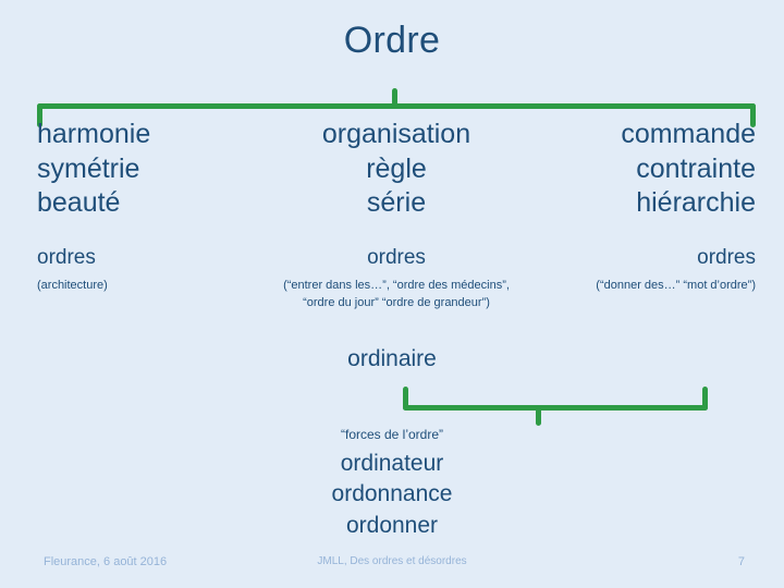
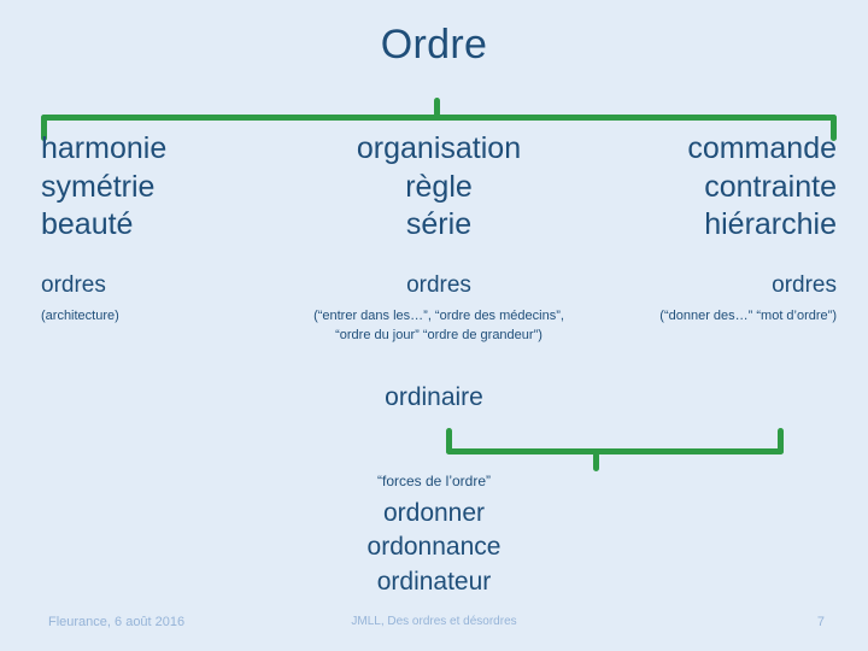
  Ordre
  harmonie
  symétrie
  beauté
  ordres
  (architecture)
  organisation
  règle
  série
  ordres
  (“entrer dans les…”, “ordre des médecins”, “ordre du jour” “ordre de grandeur”)
  commande
  contrainte
  hiérarchie
  ordres
  (“donner des…” “mot d’ordre”)
  ordinaire
  “forces de l’ordre”
- ordinateur
+ ordonner
  ordonnance
- ordonner
+ ordinateur
  Fleurance, 6 août 2016
  JMLL, Des ordres et désordres
  7
